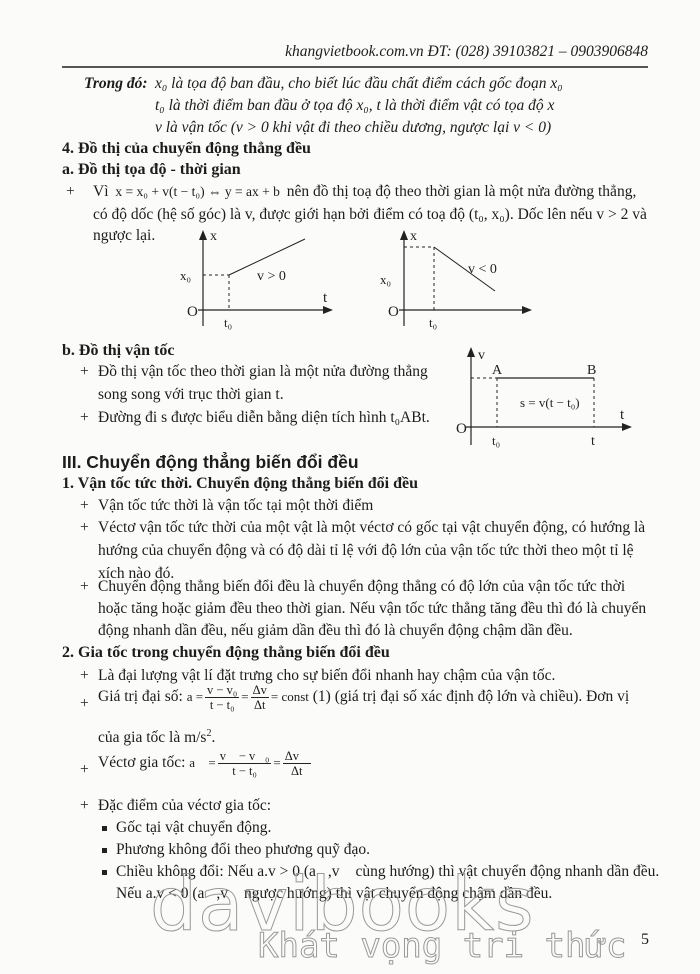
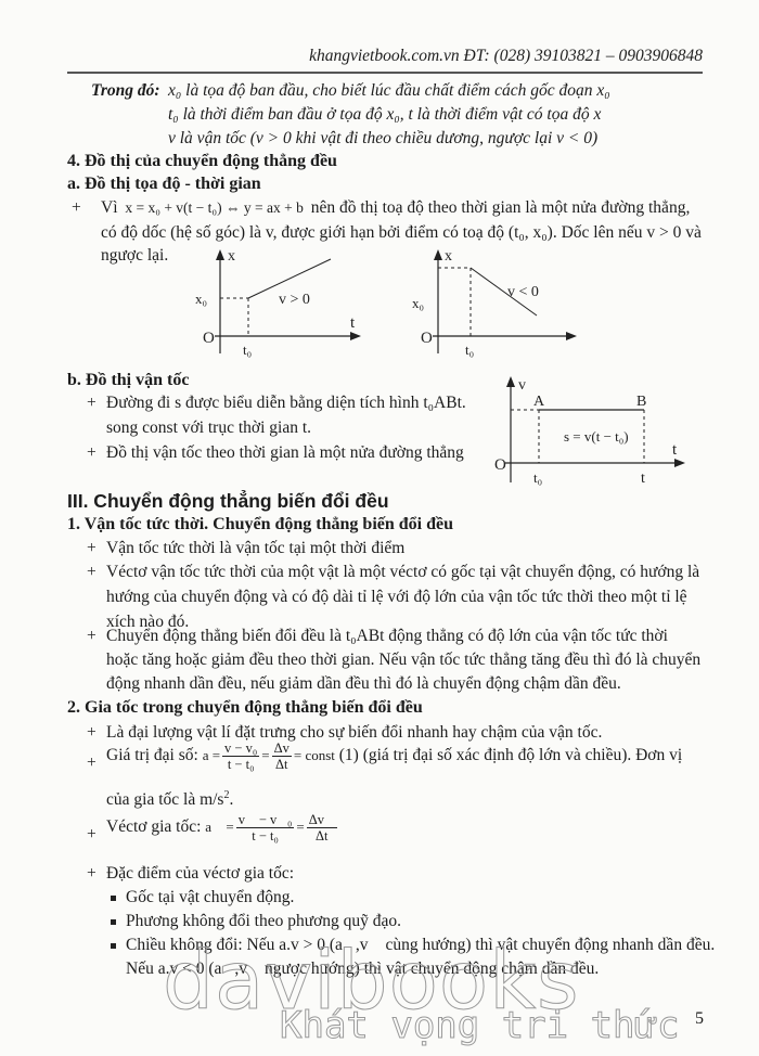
  khangvietbook.com.vn ĐT: (028) 39103821 – 0903906848
  Trong đó:
  x₀ là tọa độ ban đầu, cho biết lúc đầu chất điểm cách gốc đoạn x₀
  t₀ là thời điểm ban đầu ở tọa độ x₀, t là thời điểm vật có tọa độ x
  v là vận tốc (v > 0 khi vật đi theo chiều dương, ngược lại v < 0)
  4. Đồ thị của chuyển động thẳng đều
  a. Đồ thị tọa độ - thời gian
  +
  Vì x = x₀ + v(t − t₀) ⇔ y = ax + b nên đồ thị toạ độ theo thời gian là một nửa đường thẳng,
- có độ dốc (hệ số góc) là v, được giới hạn bởi điểm có toạ độ (t₀, x₀). Dốc lên nếu v > 2 và
+ có độ dốc (hệ số góc) là v, được giới hạn bởi điểm có toạ độ (t₀, x₀). Dốc lên nếu v > 0 và
  ngược lại.
  x
  x₀
  v > 0
  t
  O
  t₀
  x
  x₀
  v < 0
  O
  t₀
  b. Đồ thị vận tốc
  +
- Đồ thị vận tốc theo thời gian là một nửa đường thẳng
+ Đường đi s được biểu diễn bằng diện tích hình t₀ABt.
- song song với trục thời gian t.
+ song const với trục thời gian t.
  +
- Đường đi s được biểu diễn bằng diện tích hình t₀ABt.
+ Đồ thị vận tốc theo thời gian là một nửa đường thẳng
  v
  A
  B
  s = v(t − t₀)
  t
  O
  t₀
  t
  III. Chuyển động thẳng biến đổi đều
  1. Vận tốc tức thời. Chuyển động thẳng biến đổi đều
  +
  Vận tốc tức thời là vận tốc tại một thời điểm
  +
  Véctơ vận tốc tức thời của một vật là một véctơ có gốc tại vật chuyển động, có hướng là
  hướng của chuyển động và có độ dài tỉ lệ với độ lớn của vận tốc tức thời theo một tỉ lệ
  xích nào đó.
  +
- Chuyển động thẳng biến đổi đều là chuyển động thẳng có độ lớn của vận tốc tức thời
+ Chuyển động thẳng biến đổi đều là t₀ABt động thẳng có độ lớn của vận tốc tức thời
  hoặc tăng hoặc giảm đều theo thời gian. Nếu vận tốc tức thẳng tăng đều thì đó là chuyển
  động nhanh dần đều, nếu giảm dần đều thì đó là chuyển động chậm dần đều.
  2. Gia tốc trong chuyển động thẳng biến đổi đều
  +
  Là đại lượng vật lí đặt trưng cho sự biến đổi nhanh hay chậm của vận tốc.
  +
  Giá trị đại số: a =
  v − v₀
  t − t₀
  =
  Δv
  Δt
  = const (1) (giá trị đại số xác định độ lớn và chiều). Đơn vị
  của gia tốc là m/s2.
  +
  Véctơ gia tốc: a⃗ =
  v⃗ − v⃗₀
  t − t₀
  =
  Δv⃗
  Δt
  +
  Đặc điểm của véctơ gia tốc:
  Gốc tại vật chuyển động.
  Phương không đổi theo phương quỹ đạo.
  Chiều không đổi: Nếu a.v > 0 (a⃗,v⃗ cùng hướng) thì vật chuyển động nhanh dần đều.
  Nếu a.v < 0 (a⃗,v⃗ ngược hướng) thì vật chuyển động chậm dần đều.
  davibooks
  Khát vọng tri thức
  5
